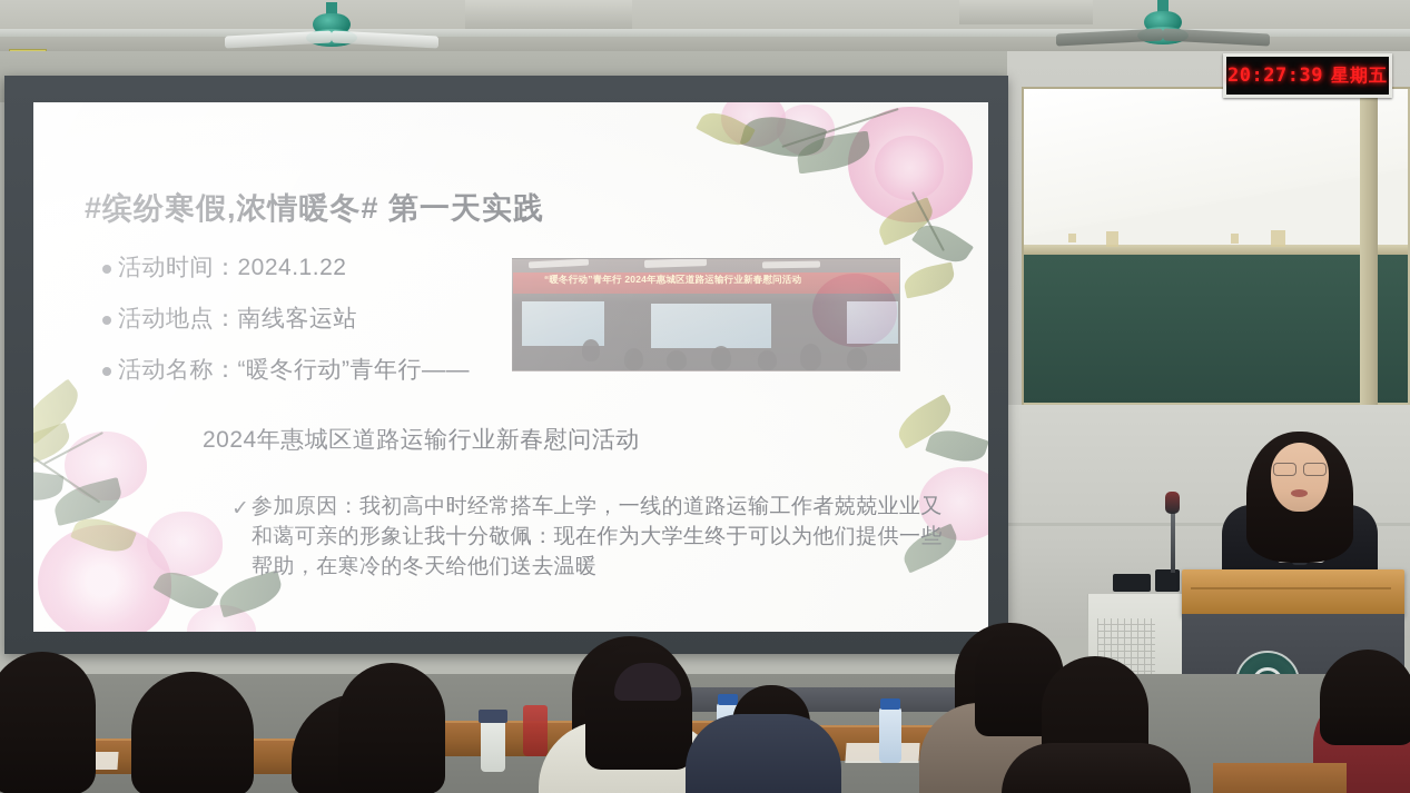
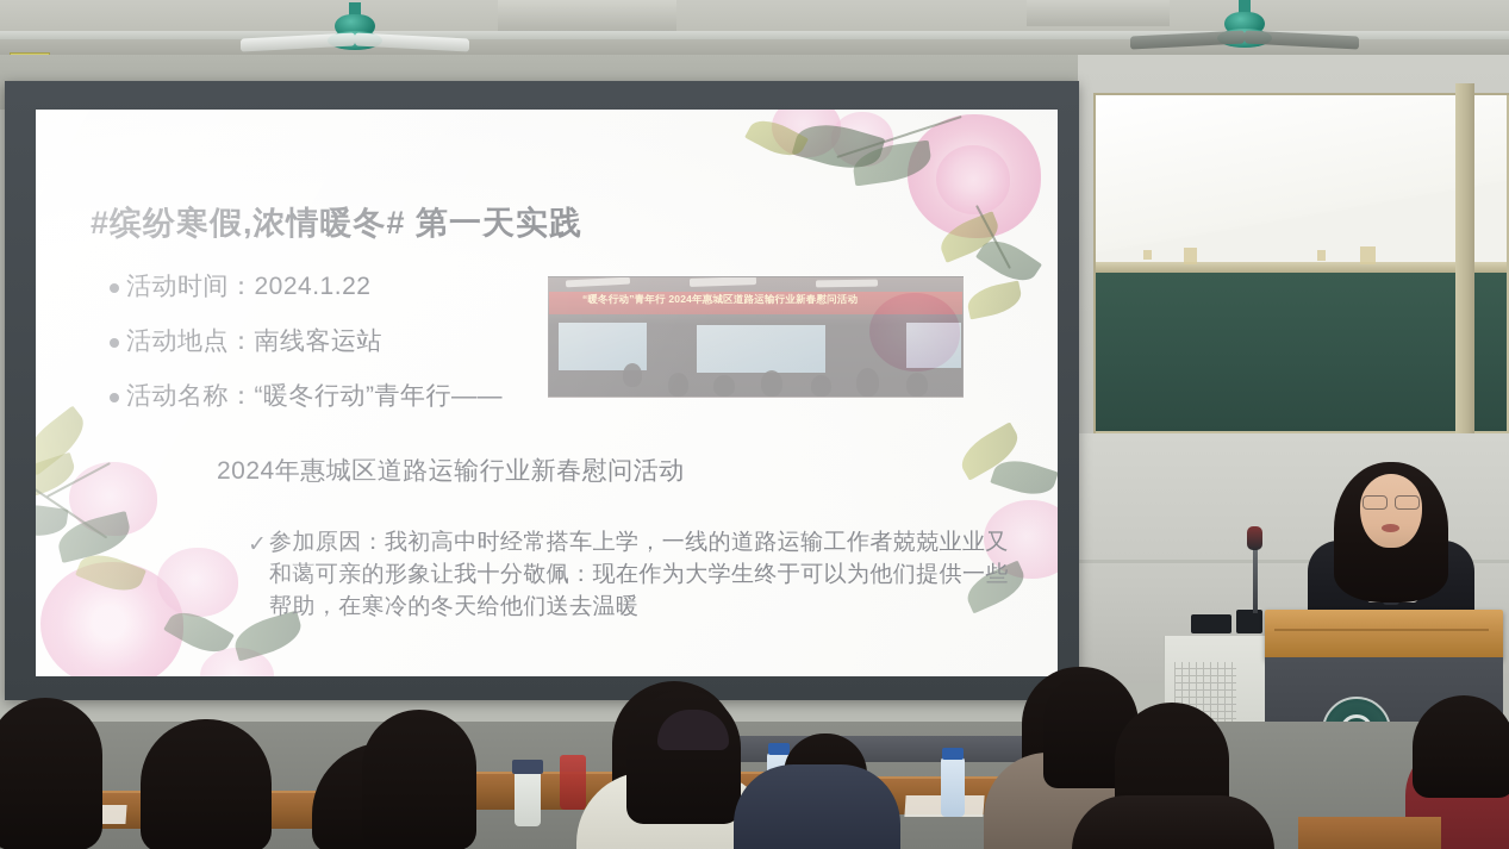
- 20:27:39
- 星期五
